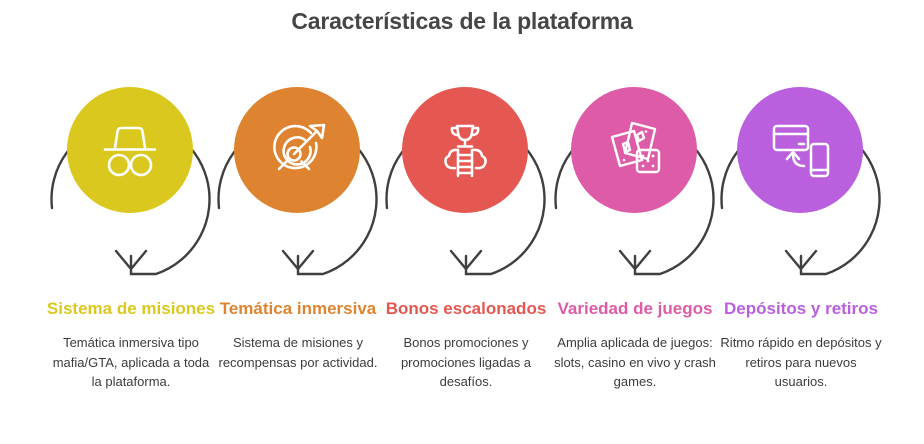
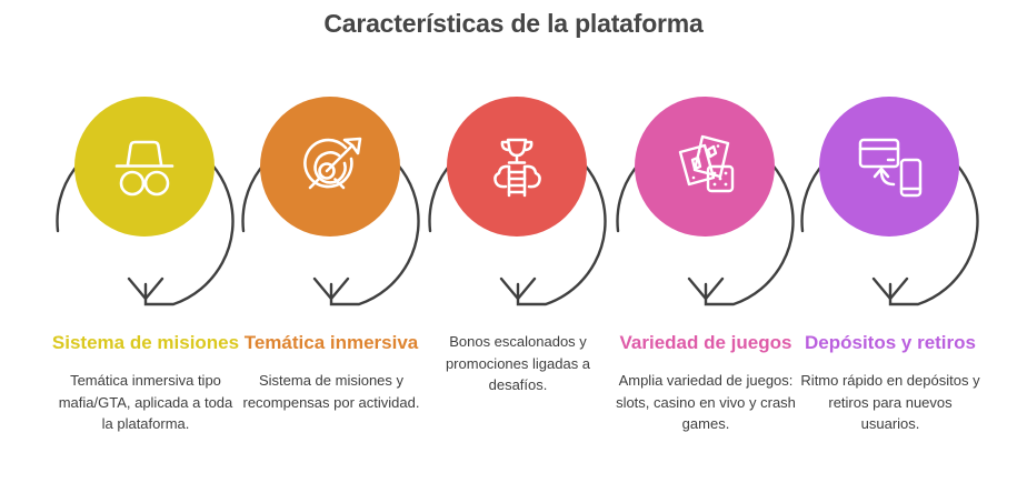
  Características de la plataforma
  Sistema de misiones
  Temática inmersiva tipo mafia/GTA, aplicada a toda la plataforma.
  Temática inmersiva
  Sistema de misiones y recompensas por actividad.
- Bonos escalonados
- Bonos promociones y promociones ligadas a desafíos.
+ Bonos escalonados y promociones ligadas a desafíos.
  Variedad de juegos
- Amplia aplicada de juegos: slots, casino en vivo y crash games.
+ Amplia variedad de juegos: slots, casino en vivo y crash games.
  Depósitos y retiros
  Ritmo rápido en depósitos y retiros para nuevos usuarios.
